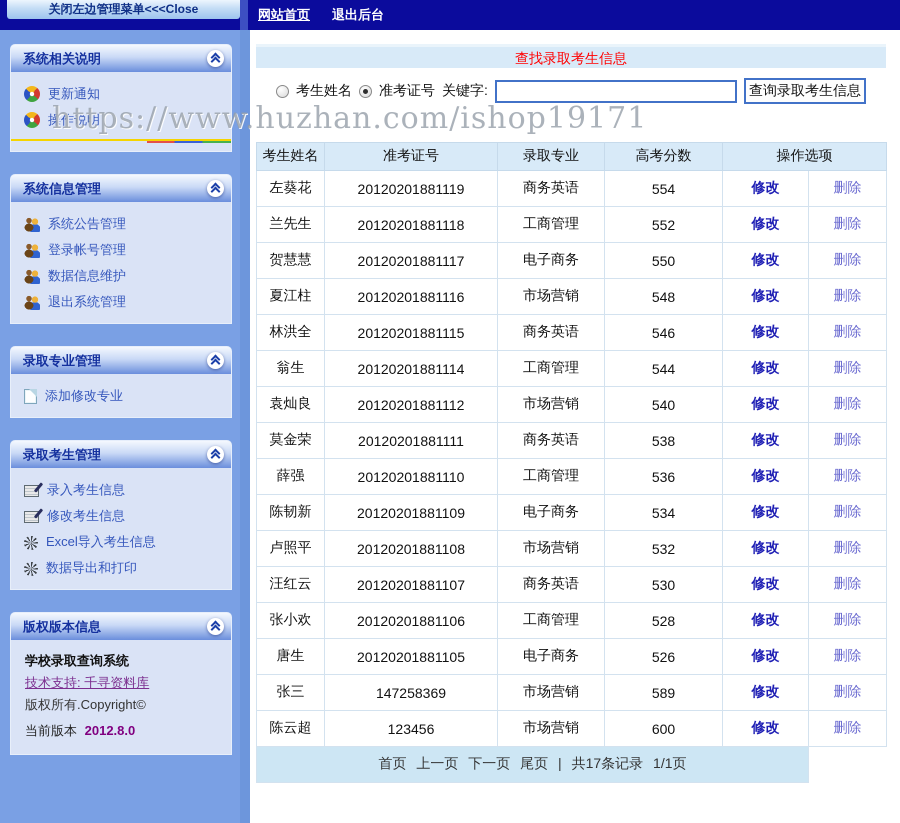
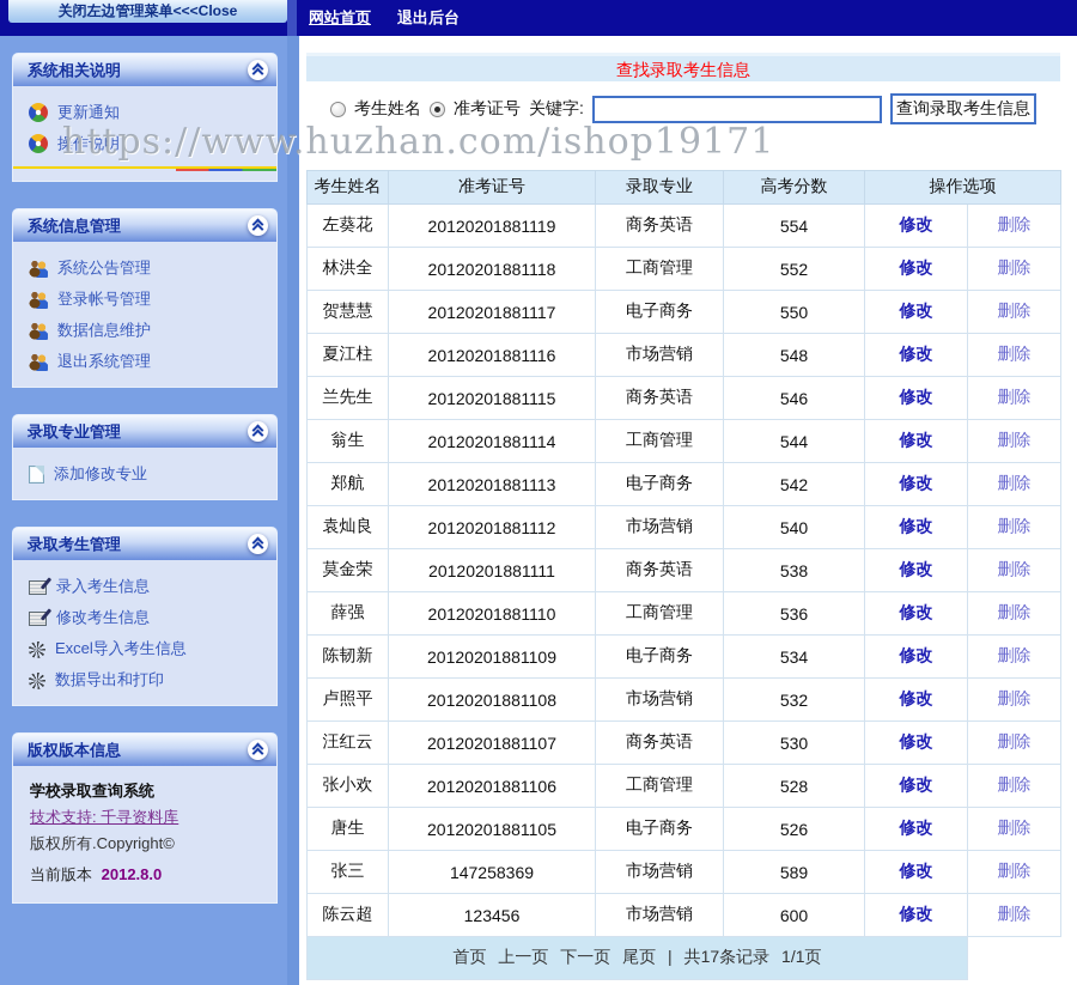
  关闭左边管理菜单<<<Close
  网站首页
  退出后台
  https://www.huzhan.com/ishop19171
  系统相关说明
  更新通知
  操作说明
  系统信息管理
  系统公告管理
  登录帐号管理
  数据信息维护
  退出系统管理
  录取专业管理
  添加修改专业
  录取考生管理
  录入考生信息
  修改考生信息
  Excel导入考生信息
  数据导出和打印
  版权版本信息
  学校录取查询系统
  技术支持: 千寻资料库
  版权所有.Copyright©
  当前版本 2012.8.0
  查找录取考生信息
  考生姓名
  准考证号
  关键字:
  查询录取考生信息
  考生姓名	准考证号	录取专业	高考分数	操作选项
  左葵花	20120201881119	商务英语	554	修改	删除
- 兰先生	20120201881118	工商管理	552	修改	删除
+ 林洪全	20120201881118	工商管理	552	修改	删除
  贺慧慧	20120201881117	电子商务	550	修改	删除
  夏江柱	20120201881116	市场营销	548	修改	删除
- 林洪全	20120201881115	商务英语	546	修改	删除
+ 兰先生	20120201881115	商务英语	546	修改	删除
  翁生	20120201881114	工商管理	544	修改	删除
+ 郑航	20120201881113	电子商务	542	修改	删除
  袁灿良	20120201881112	市场营销	540	修改	删除
  莫金荣	20120201881111	商务英语	538	修改	删除
  薛强	20120201881110	工商管理	536	修改	删除
  陈韧新	20120201881109	电子商务	534	修改	删除
  卢照平	20120201881108	市场营销	532	修改	删除
  汪红云	20120201881107	商务英语	530	修改	删除
  张小欢	20120201881106	工商管理	528	修改	删除
  唐生	20120201881105	电子商务	526	修改	删除
  张三	147258369	市场营销	589	修改	删除
  陈云超	123456	市场营销	600	修改	删除
  首页 上一页 下一页 尾页 | 共17条记录 1/1页
